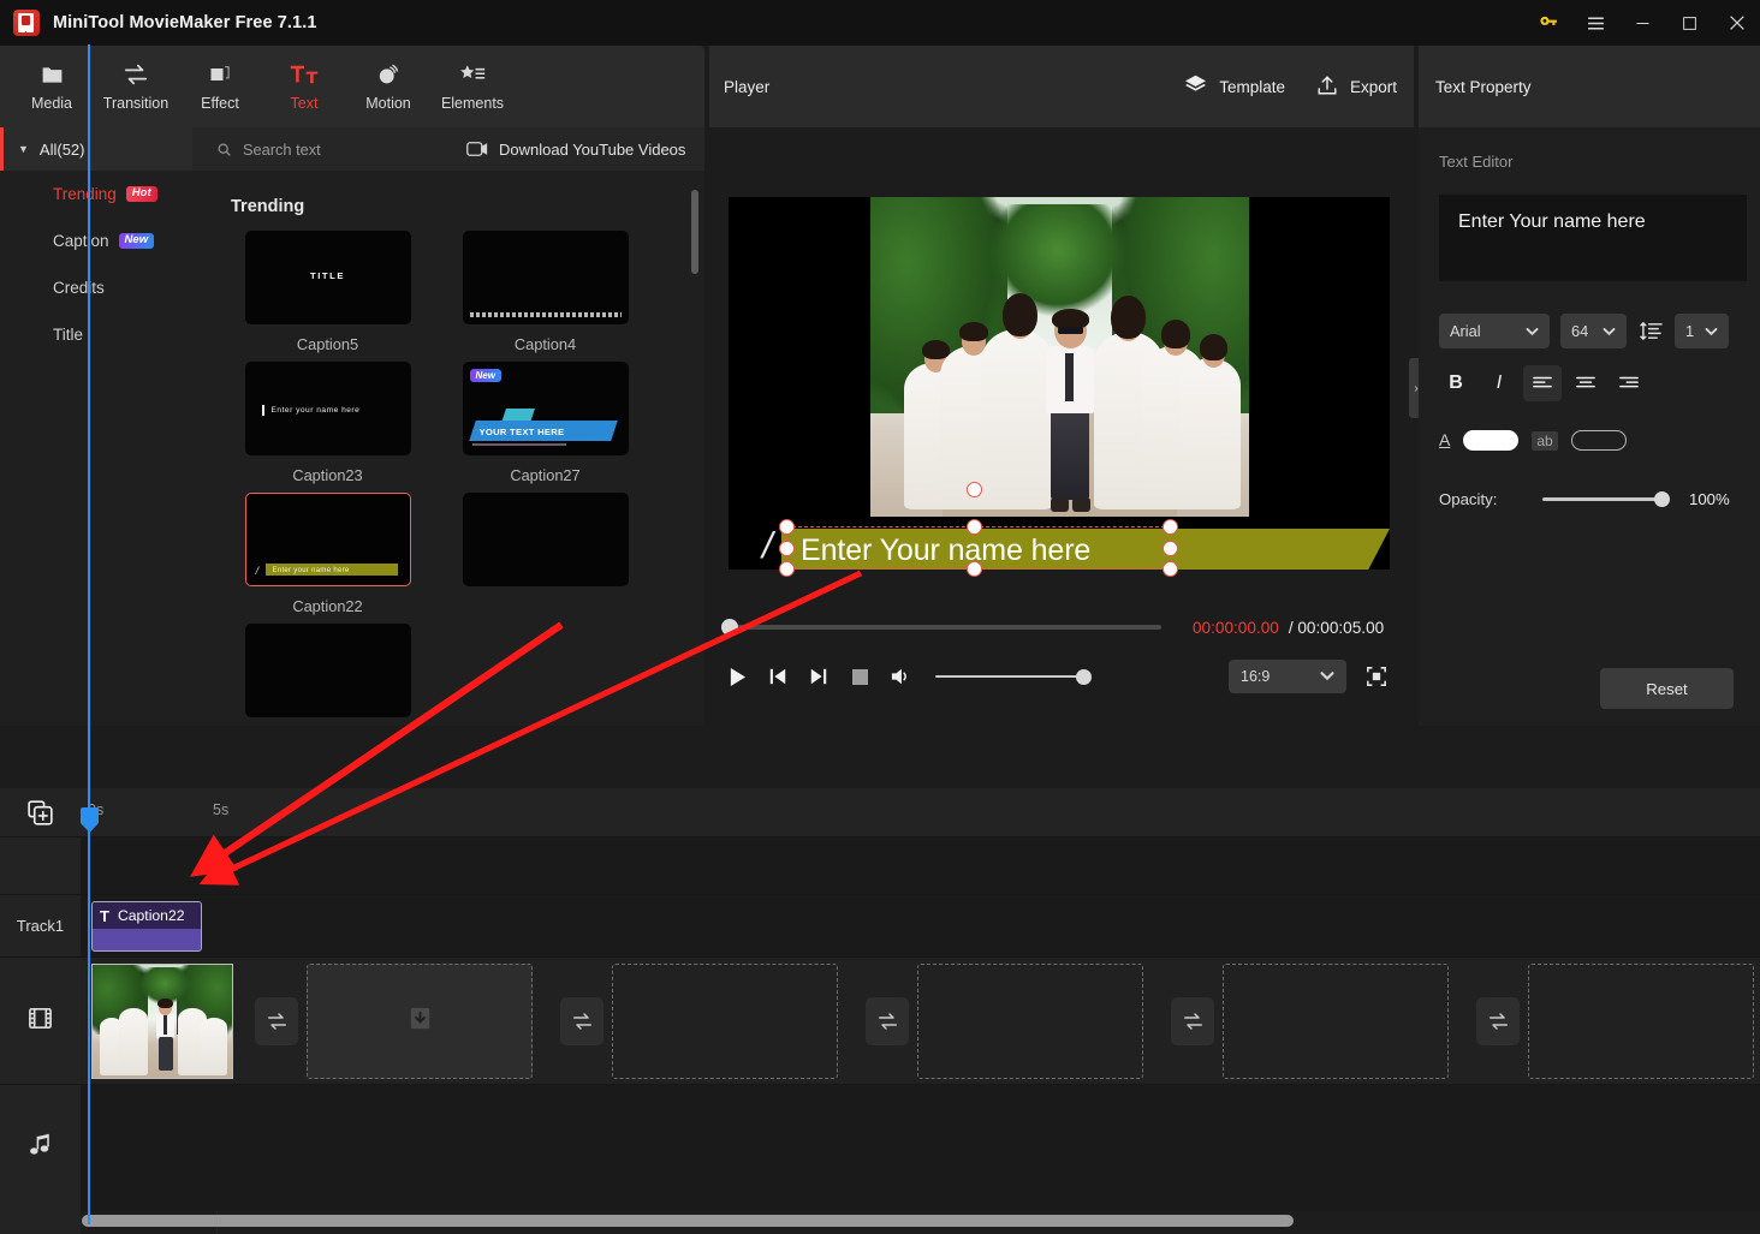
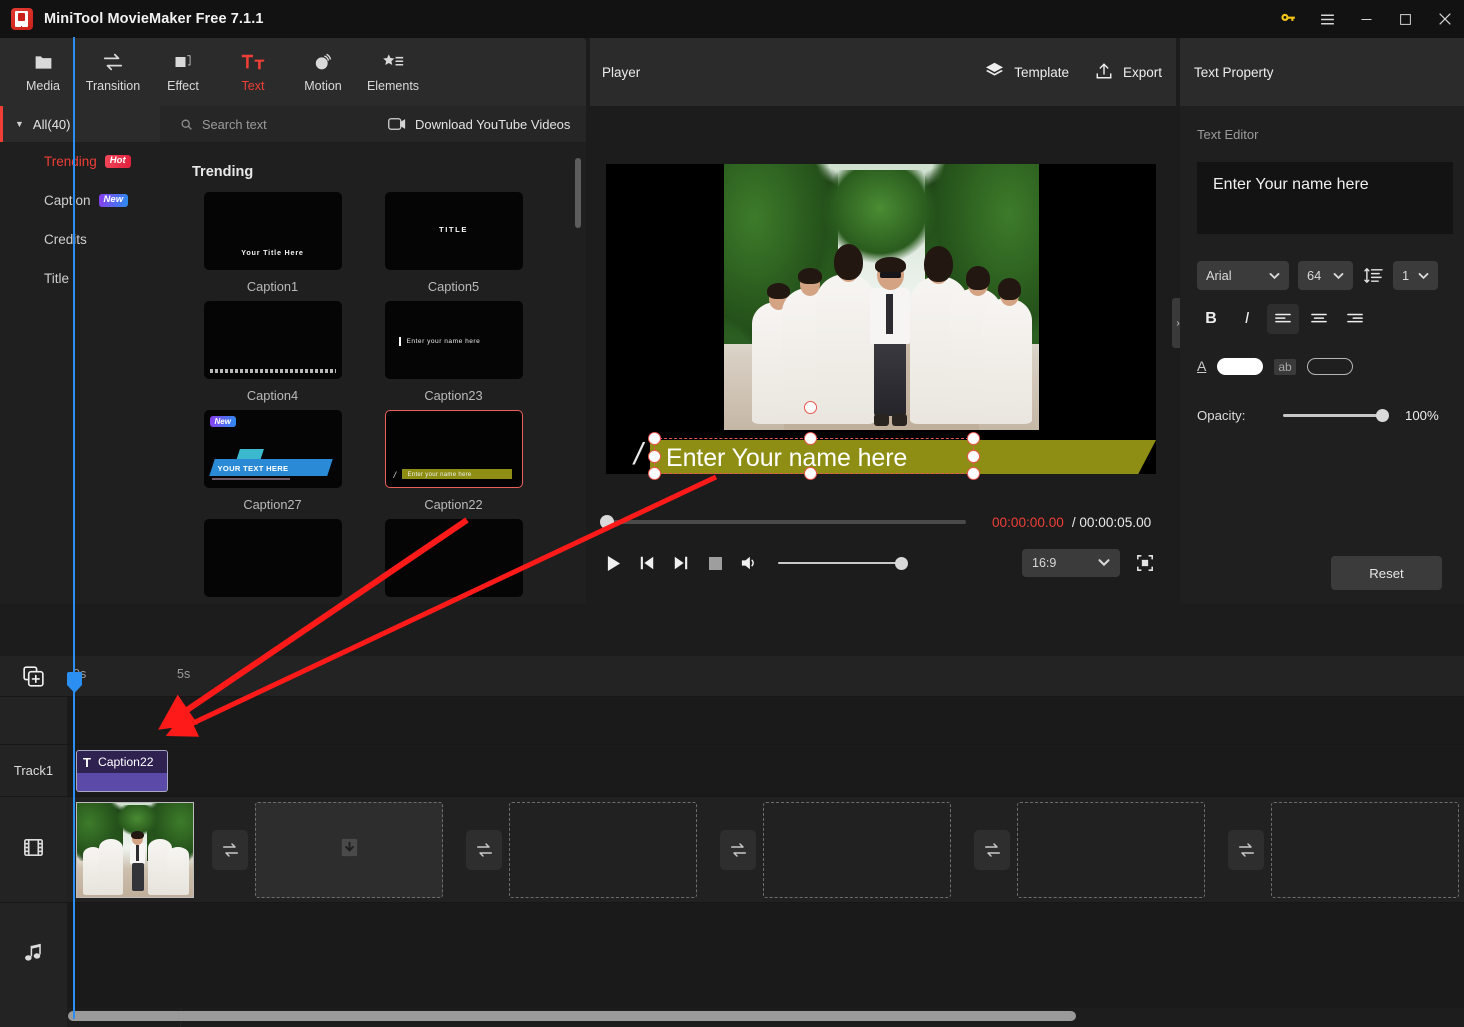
  MiniTool MovieMaker Free 7.1.1
  Media
  Transition
  Effect
  Text
  Motion
  Elements
  ▼
- All(52)
+ All(40)
  Search text
  Download YouTube Videos
  Trending
  Hot
  Capton
  New
  Credits
  Title
  Trending
+ Your Title Here
+ Caption1
  TITLE
  Caption5
  Caption4
  Caption23
  New
  YOUR TEXT HERE
  Caption27
  /
  Caption22
  Player
  Template
  Export
  /
  Enter Your name here
  00:00:00.00
  / 00:00:05.00
  16:9
  ›
  Text Property
  Text Editor
  Enter Your name here
  Arial
  64
  1
  B
  I
  A
  ab
  Opacity:
  100%
  Reset
  Track1
  5s
  T
  Caption22
